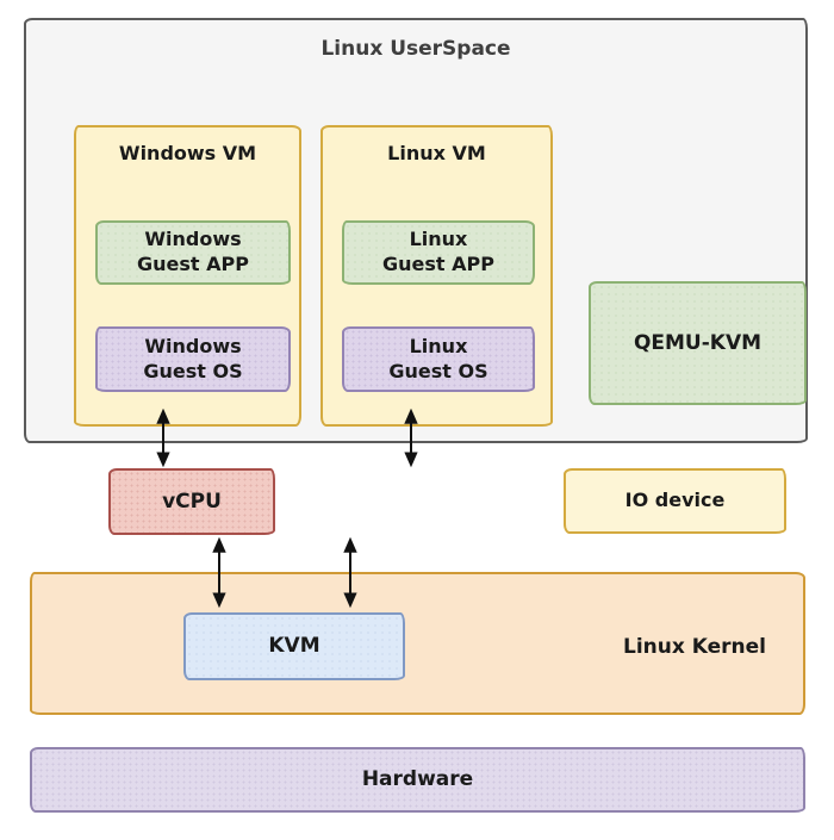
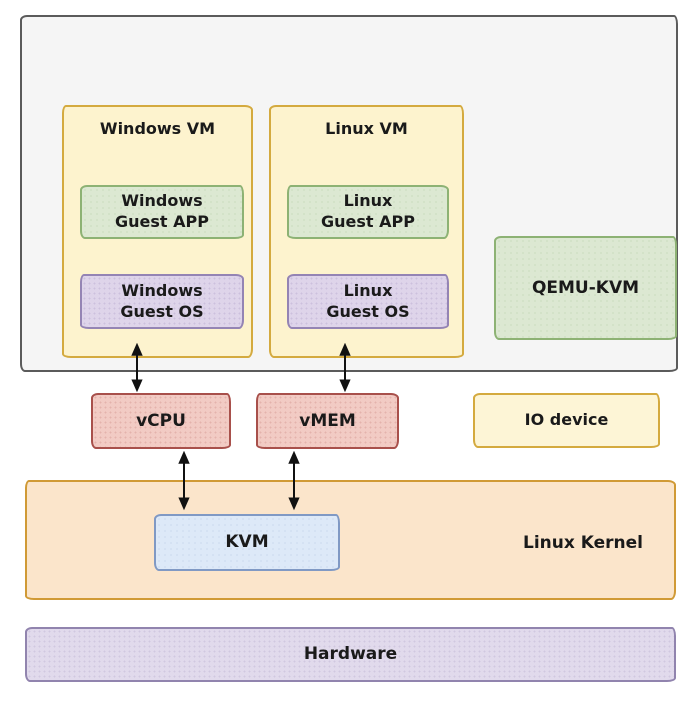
- Linux UserSpace
  Windows VM
  Linux VM
  Windows
  Guest APP
  Windows
  Guest OS
  Linux
  Guest APP
  Linux
  Guest OS
  QEMU-KVM
  vCPU
+ vMEM
  IO device
  Linux Kernel
  KVM
  Hardware
